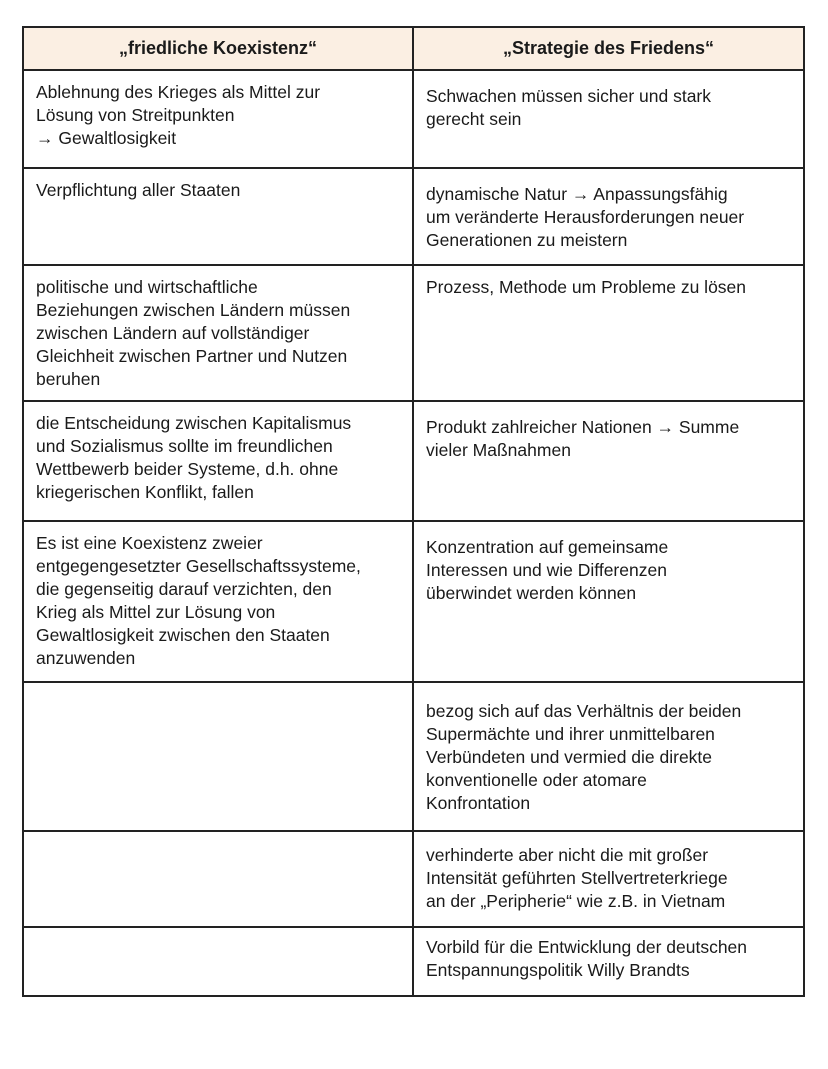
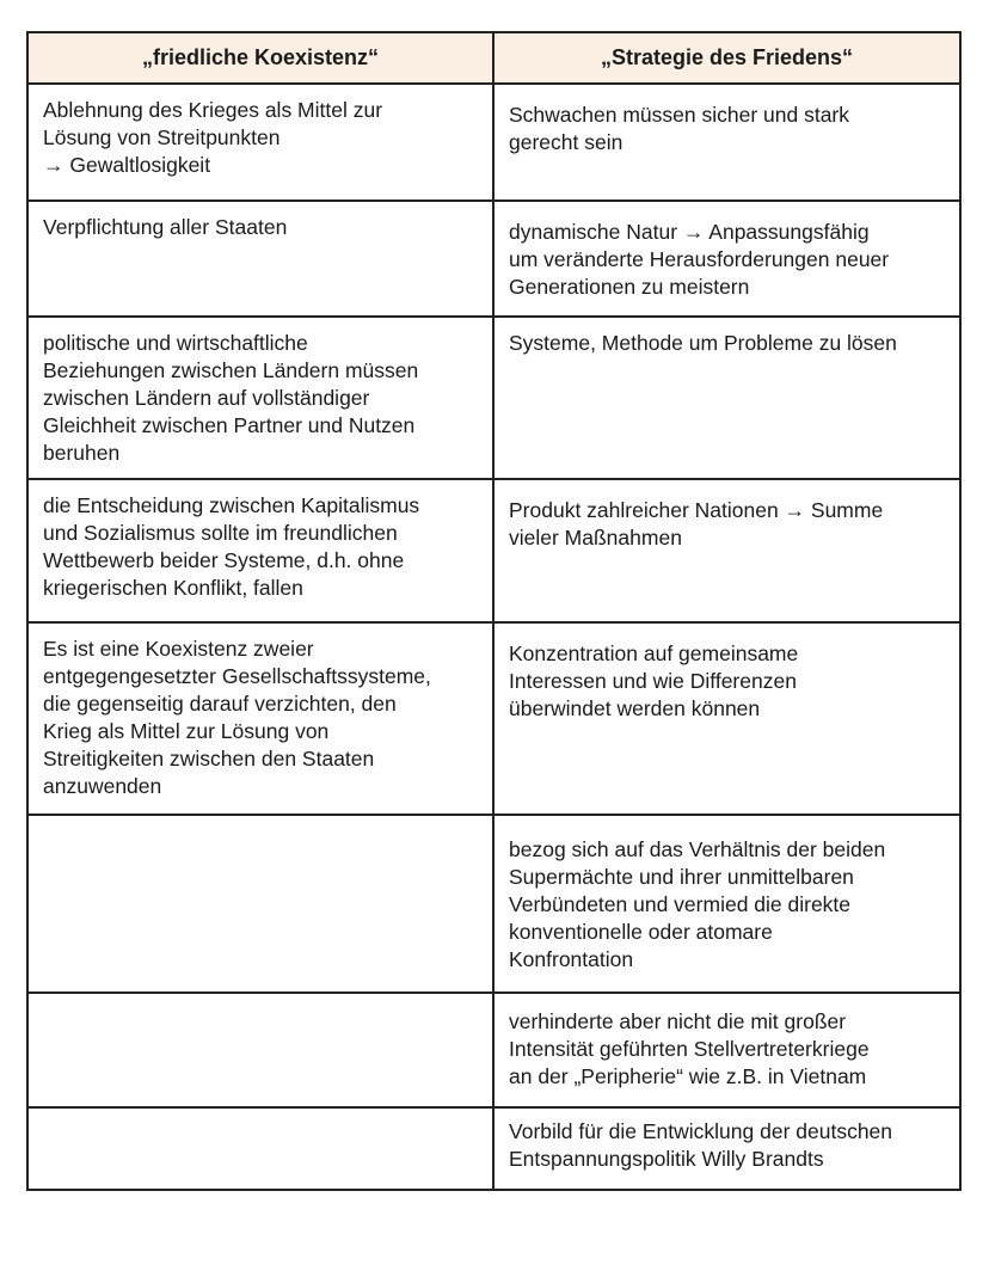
  „friedliche Koexistenz“	„Strategie des Friedens“
  Ablehnung des Krieges als Mittel zur Lösung von Streitpunkten → Gewaltlosigkeit	Schwachen müssen sicher und stark gerecht sein
  Verpflichtung aller Staaten	dynamische Natur → Anpassungsfähig um veränderte Herausforderungen neuer Generationen zu meistern
- politische und wirtschaftliche Beziehungen zwischen Ländern müssen zwischen Ländern auf vollständiger Gleichheit zwischen Partner und Nutzen beruhen	Prozess, Methode um Probleme zu lösen
+ politische und wirtschaftliche Beziehungen zwischen Ländern müssen zwischen Ländern auf vollständiger Gleichheit zwischen Partner und Nutzen beruhen	Systeme, Methode um Probleme zu lösen
  die Entscheidung zwischen Kapitalismus und Sozialismus sollte im freundlichen Wettbewerb beider Systeme, d.h. ohne kriegerischen Konflikt, fallen	Produkt zahlreicher Nationen → Summe vieler Maßnahmen
- Es ist eine Koexistenz zweier entgegengesetzter Gesellschaftssysteme, die gegenseitig darauf verzichten, den Krieg als Mittel zur Lösung von Gewaltlosigkeit zwischen den Staaten anzuwenden	Konzentration auf gemeinsame Interessen und wie Differenzen überwindet werden können
+ Es ist eine Koexistenz zweier entgegengesetzter Gesellschaftssysteme, die gegenseitig darauf verzichten, den Krieg als Mittel zur Lösung von Streitigkeiten zwischen den Staaten anzuwenden	Konzentration auf gemeinsame Interessen und wie Differenzen überwindet werden können
  	bezog sich auf das Verhältnis der beiden Supermächte und ihrer unmittelbaren Verbündeten und vermied die direkte konventionelle oder atomare Konfrontation
  	verhinderte aber nicht die mit großer Intensität geführten Stellvertreterkriege an der „Peripherie“ wie z.B. in Vietnam
  	Vorbild für die Entwicklung der deutschen Entspannungspolitik Willy Brandts
